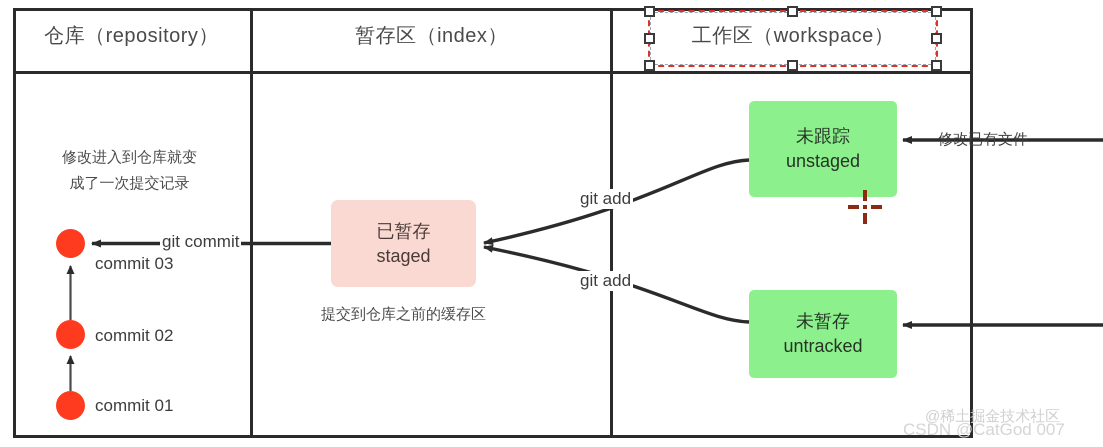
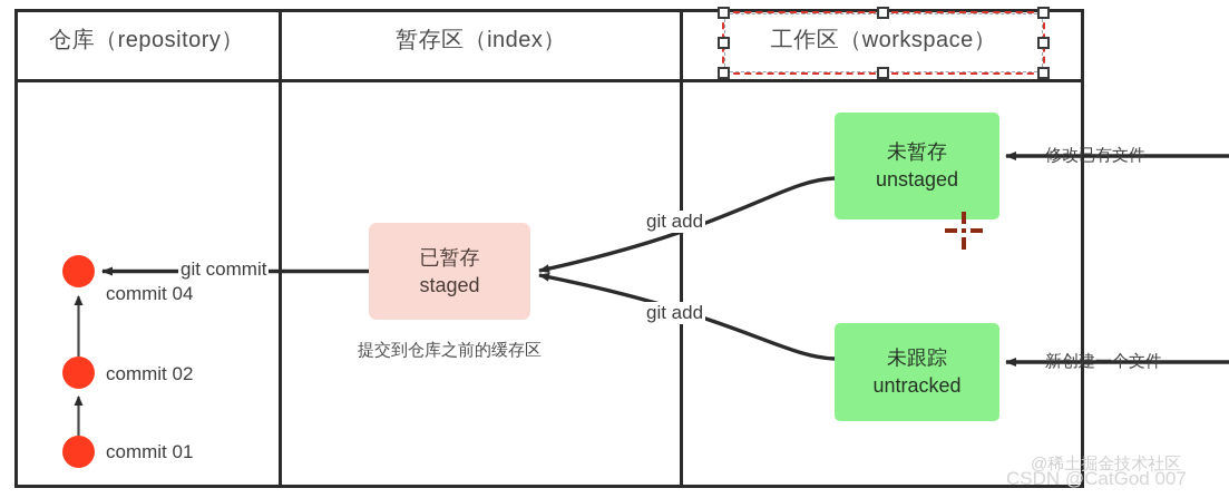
  仓库（repository）
  暂存区（index）
  工作区（workspace）
- 修改进入到仓库就变
- 成了一次提交记录
- commit 03
+ commit 04
  commit 02
  commit 01
  已暂存
  staged
  提交到仓库之前的缓存区
- 未跟踪
+ 未暂存
  unstaged
- 未暂存
+ 未跟踪
  untracked
  git commit
  git add
  git add
  修改已有文件
+ 新创建一个文件
  @稀土掘金技术社区
  CSDN @CatGod 007
